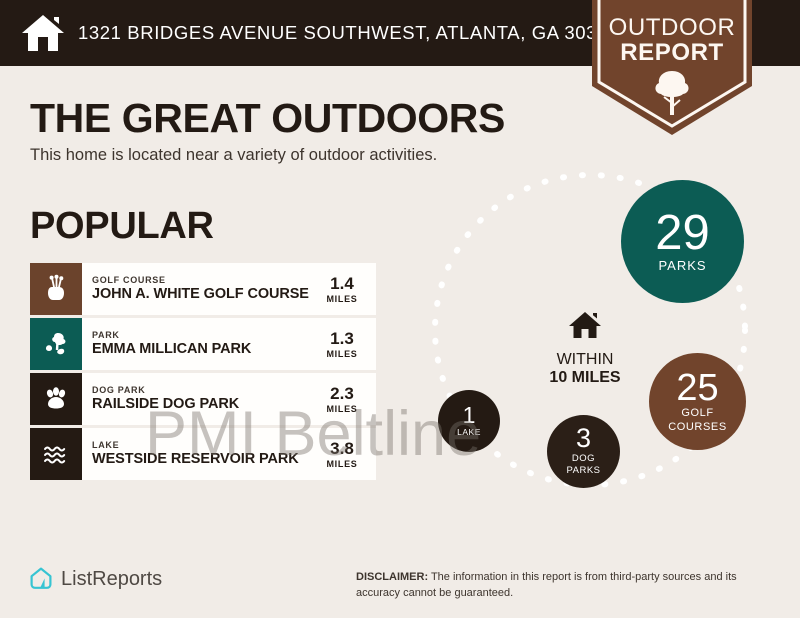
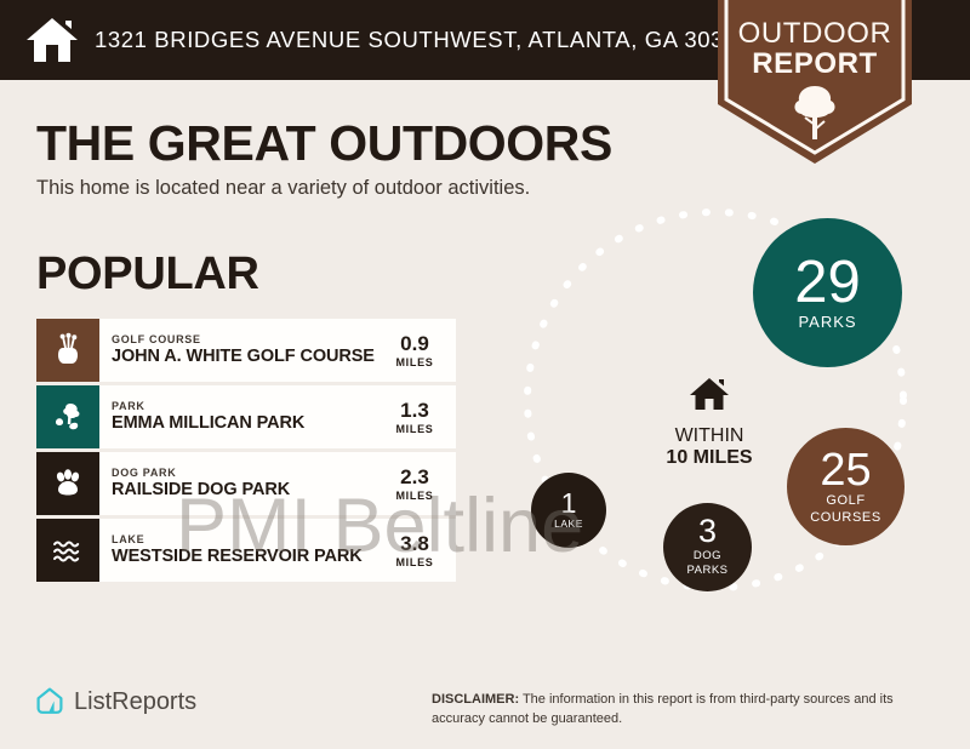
  1321 BRIDGES AVENUE SOUTHWEST, ATLANTA, GA 303
  OUTDOOR
  REPORT
  THE GREAT OUTDOORS
  This home is located near a variety of outdoor activities.
  POPULAR
  GOLF COURSE
  JOHN A. WHITE GOLF COURSE
- 1.4
+ 0.9
  MILES
  PARK
  EMMA MILLICAN PARK
  1.3
  MILES
  DOG PARK
  RAILSIDE DOG PARK
  2.3
  MILES
  LAKE
  WESTSIDE RESERVOIR PARK
  3.8
  MILES
  29
  PARKS
  25
  GOLF
  COURSES
  3
  DOG
  PARKS
  1
  LAKE
  WITHIN
  10 MILES
  PMI Beltline
  ListReports
  DISCLAIMER: The information in this report is from third-party sources and its accuracy cannot be guaranteed.
